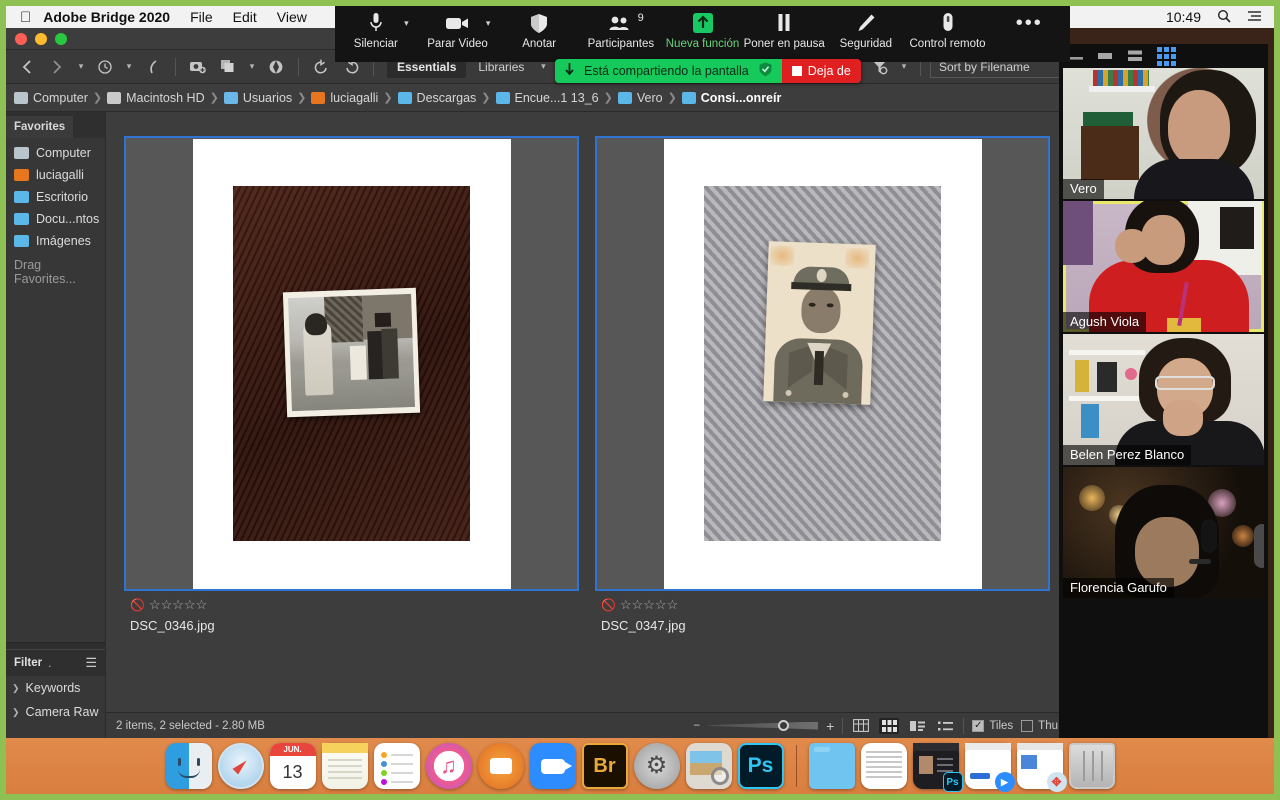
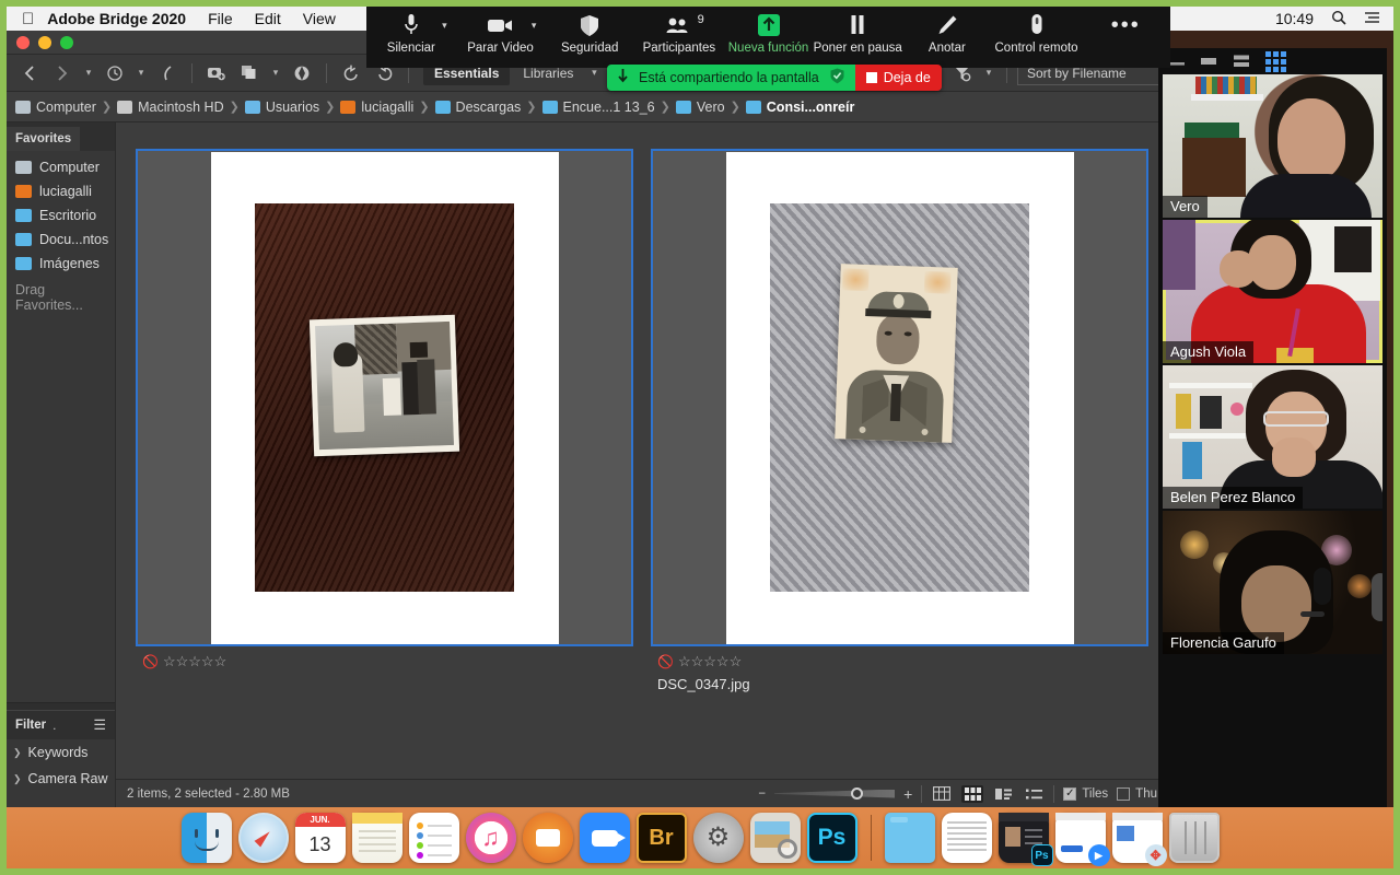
  
  Adobe Bridge 2020
  File
  Edit
  View
  10:49
  ▾
  ▾
  ▾
  Essentials
  Libraries
  ▾
  ▾
  Sort by Filename
  Computer
  ❯
  Macintosh HD
  ❯
  Usuarios
  ❯
  luciagalli
  ❯
  Descargas
  ❯
  Encue...1 13_6
  ❯
  Vero
  ❯
  Consi...onreír
  Favorites
  Computer
  luciagalli
  Escritorio
  Docu...ntos
  Imágenes
  Drag Favorites...
  Filter
  .
  ☰
  ❯
  Keywords
  ❯
  Camera Raw
  🚫
  ☆☆☆☆☆
- DSC_0346.jpg
  🚫
  ☆☆☆☆☆
  DSC_0347.jpg
  2 items, 2 selected - 2.80 MB
  −
  +
  ✓
  Tiles
  ✓
  Thu
  Silenciar
  ▾
  Parar Video
  ▾
- Anotar
+ Seguridad
  9
  Participantes
  Nueva función
  Poner en pausa
- Seguridad
+ Anotar
  Control remoto
  •••
  Está compartiendo la pantalla
  Deja de
  Vero
  Agush Viola
  Belen Perez Blanco
  Florencia Garufo
  JUN.
  13
  ♫
  Br
  ⚙
  Ps
  Ps
  ▶
  ✥
